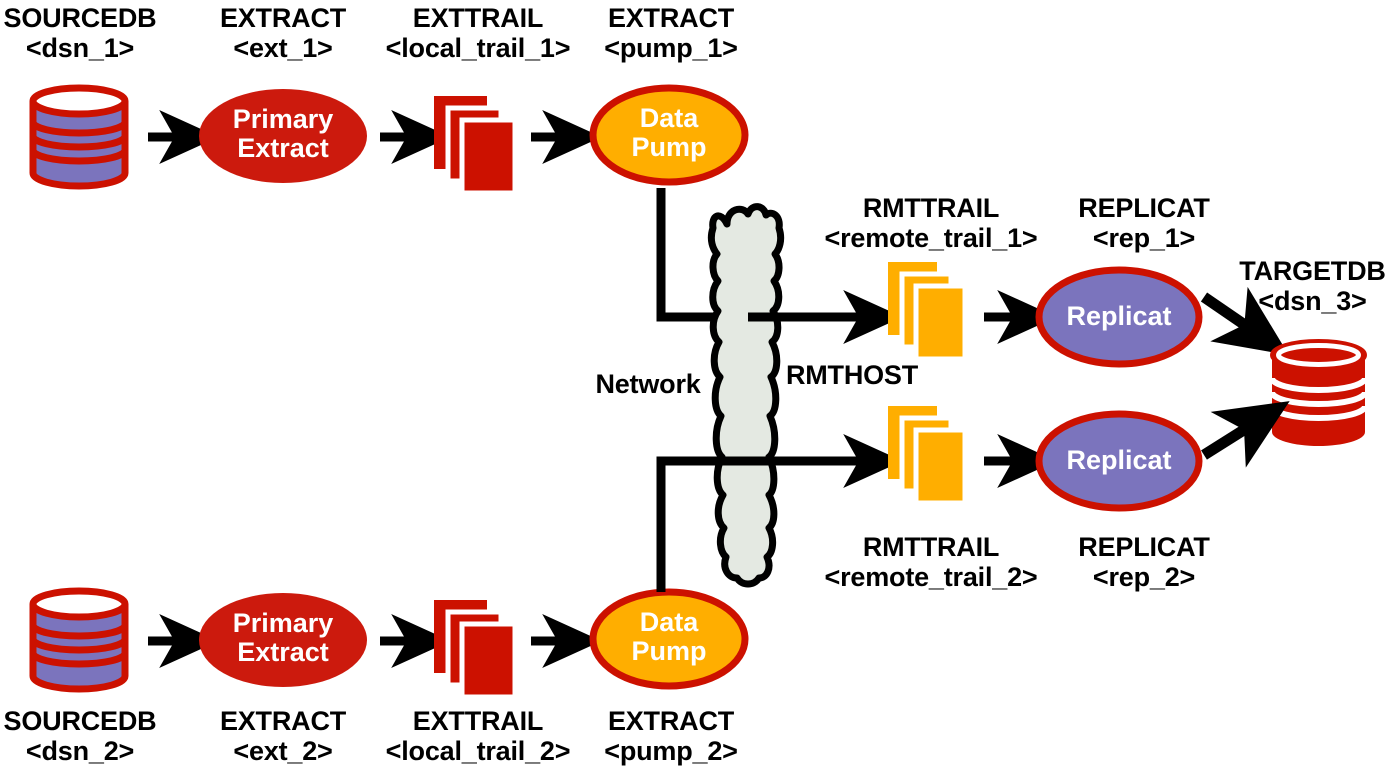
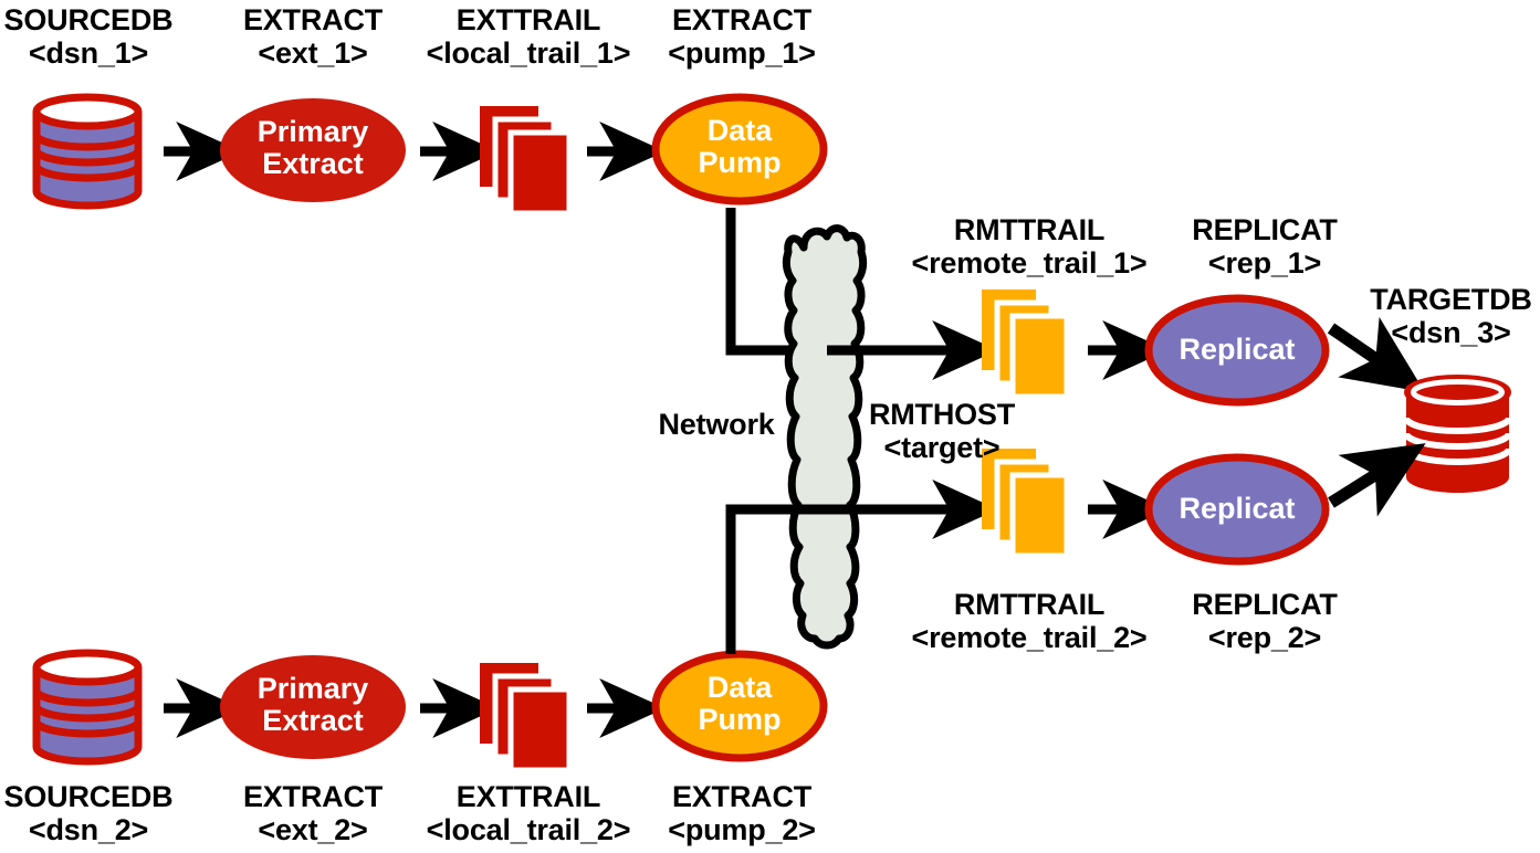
  Primary
  Extract
  Data
  Pump
  Replicat
  Replicat
  Primary
  Extract
  Data
  Pump
  SOURCEDB
  <dsn_1>
  EXTRACT
  <ext_1>
  EXTTRAIL
  <local_trail_1>
  EXTRACT
  <pump_1>
  RMTTRAIL
  <remote_trail_1>
  REPLICAT
  <rep_1>
  TARGETDB
  <dsn_3>
  RMTHOST
+ <target>
  Network
  RMTTRAIL
  <remote_trail_2>
  REPLICAT
  <rep_2>
  SOURCEDB
  <dsn_2>
  EXTRACT
  <ext_2>
  EXTTRAIL
  <local_trail_2>
  EXTRACT
  <pump_2>
